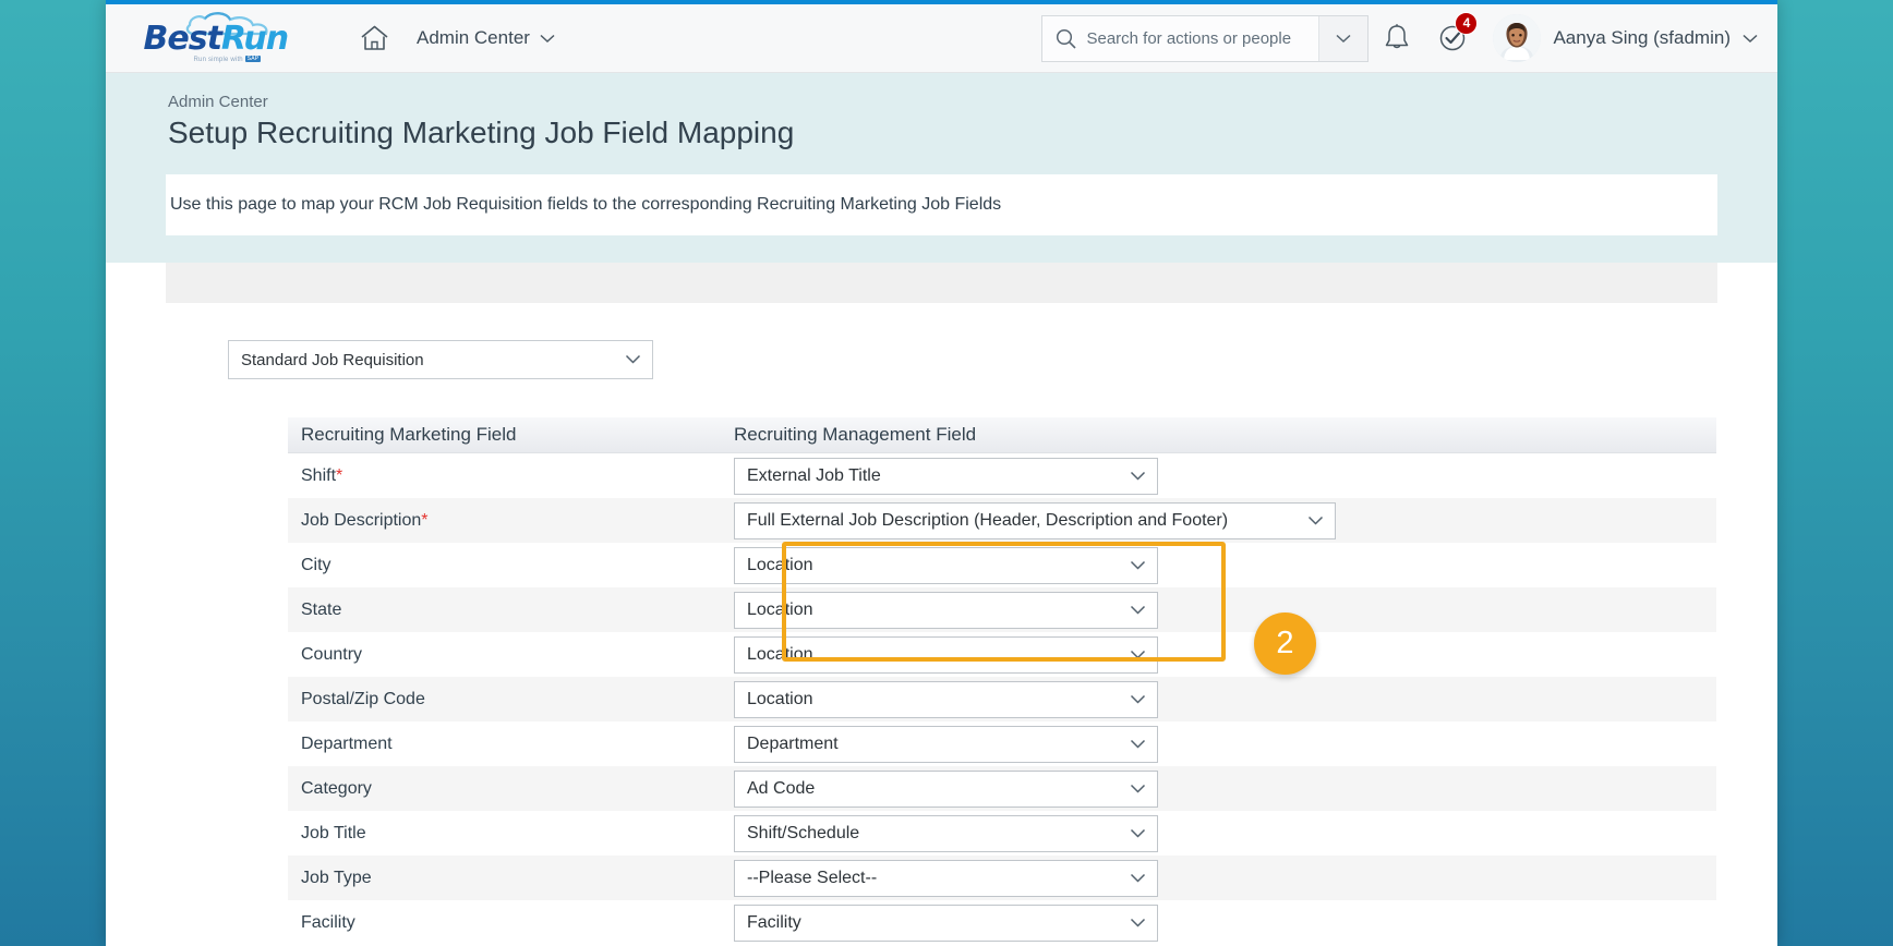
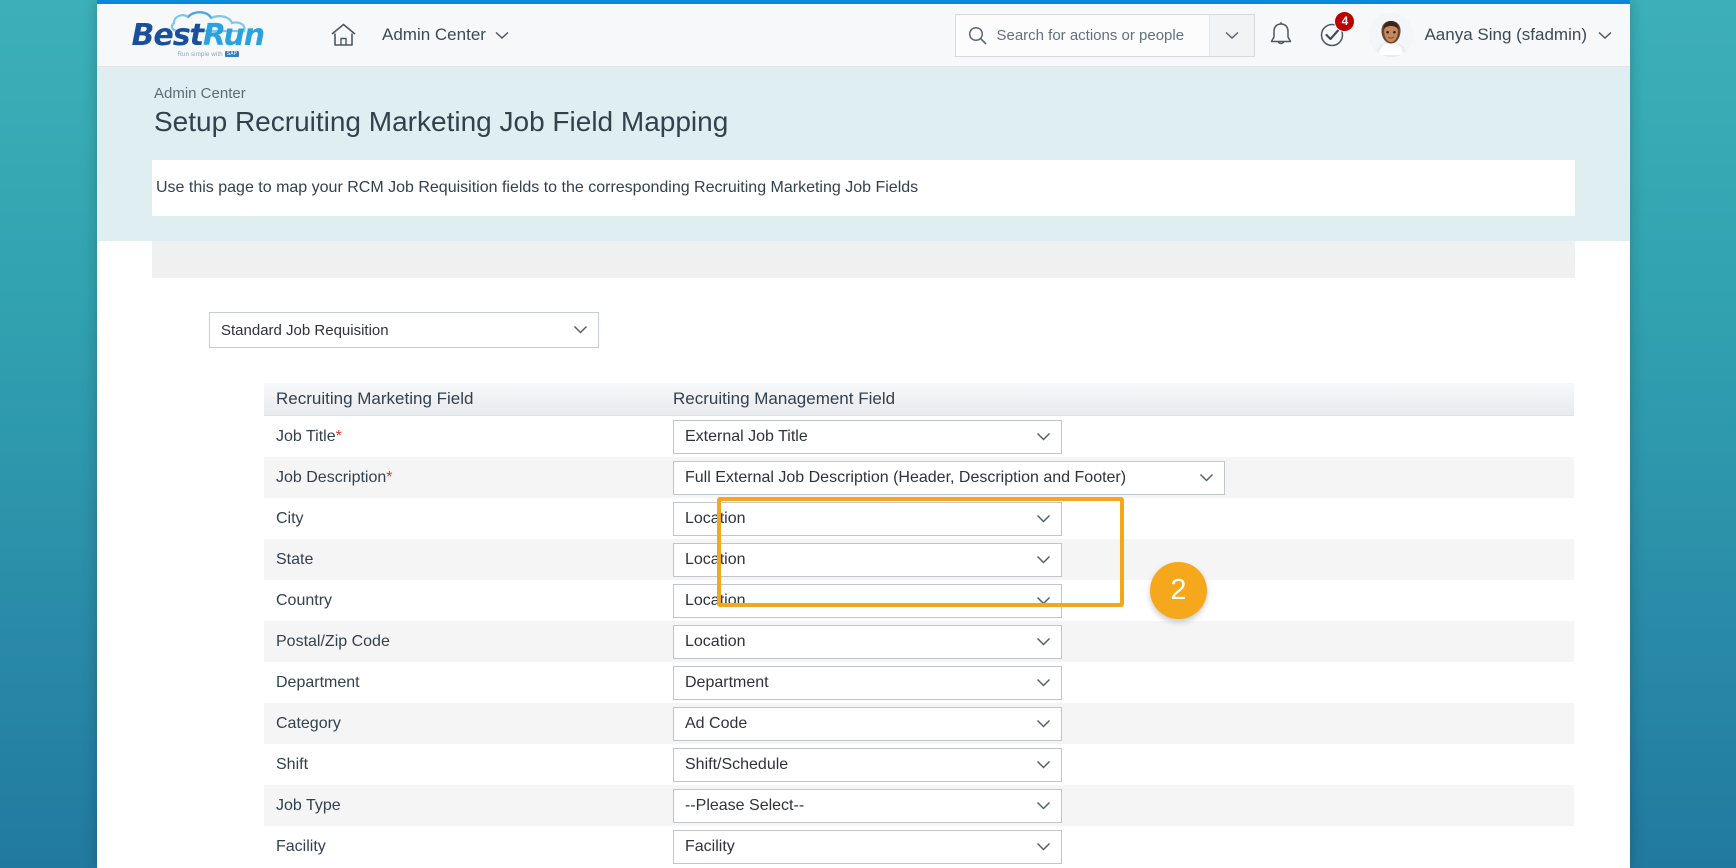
  BestRun
  Admin Center
  Search for actions or people
  4
  Aanya Sing (sfadmin)
  Admin Center
  Setup Recruiting Marketing Job Field Mapping
  Use this page to map your RCM Job Requisition fields to the corresponding Recruiting Marketing Job Fields
  Standard Job Requisition
  Recruiting Marketing Field
  Recruiting Management Field
- Shift*
+ Job Title*
  External Job Title
  Job Description*
  Full External Job Description (Header, Description and Footer)
  City
  Location
  State
  Location
  Country
  Location
  Postal/Zip Code
  Location
  Department
  Department
  Category
  Ad Code
- Job Title
+ Shift
  Shift/Schedule
  Job Type
  --Please Select--
  Facility
  Facility
  2
